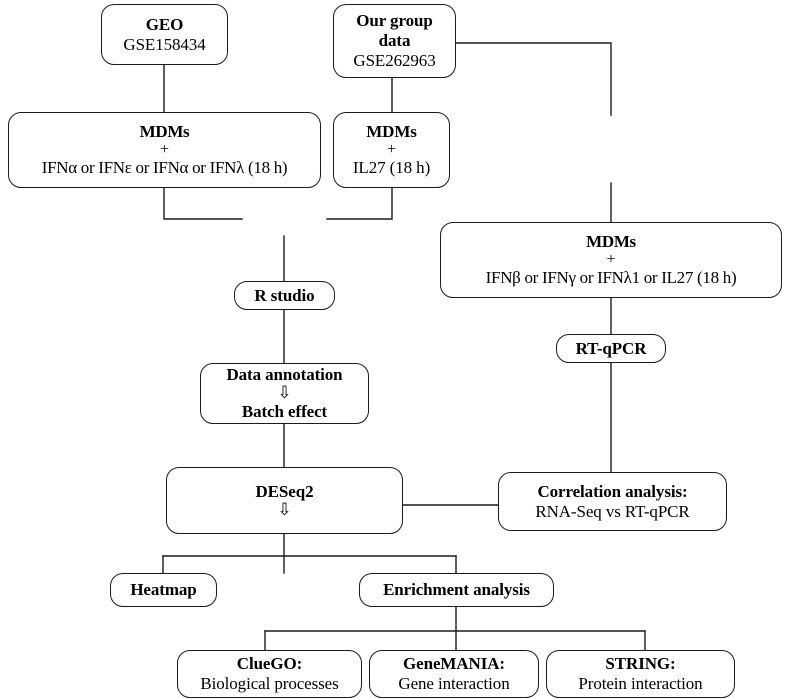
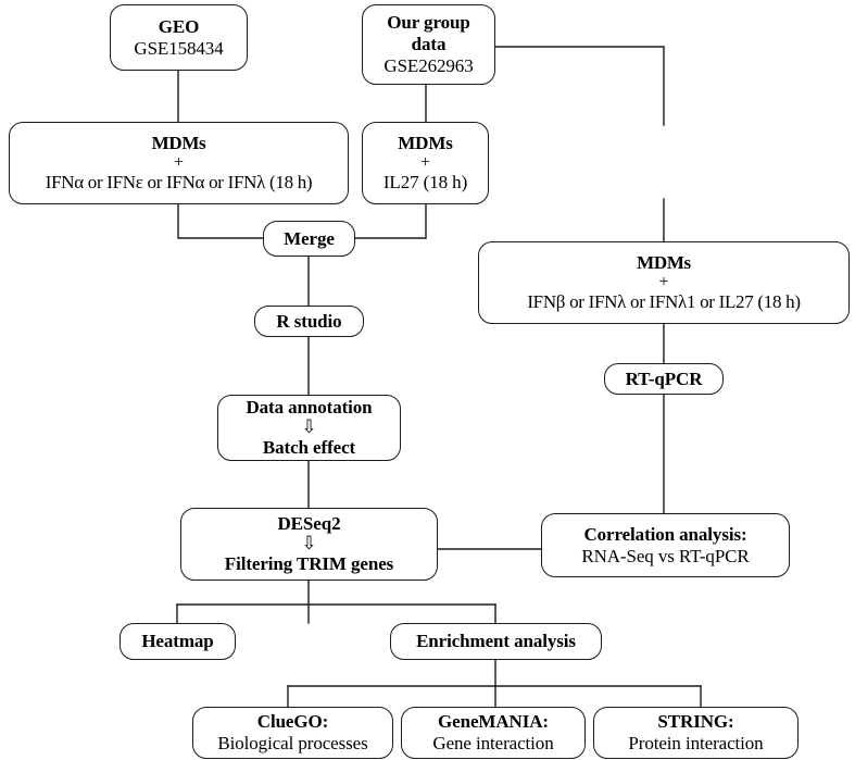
  GEO
  GSE158434
  Our group
  data
  GSE262963
  MDMs
  +
  IFNα or IFNε or IFNα or IFNλ (18 h)
  MDMs
  +
  IL27 (18 h)
+ Merge
  MDMs
  +
- IFNβ or IFNγ or IFNλ1 or IL27 (18 h)
+ IFNβ or IFNλ or IFNλ1 or IL27 (18 h)
  R studio
  RT-qPCR
  Data annotation
  ⇩
  Batch effect
  DESeq2
  ⇩
+ Filtering TRIM genes
  Correlation analysis:
  RNA-Seq vs RT-qPCR
  Heatmap
  Enrichment analysis
  ClueGO:
  Biological processes
  GeneMANIA:
  Gene interaction
  STRING:
  Protein interaction
